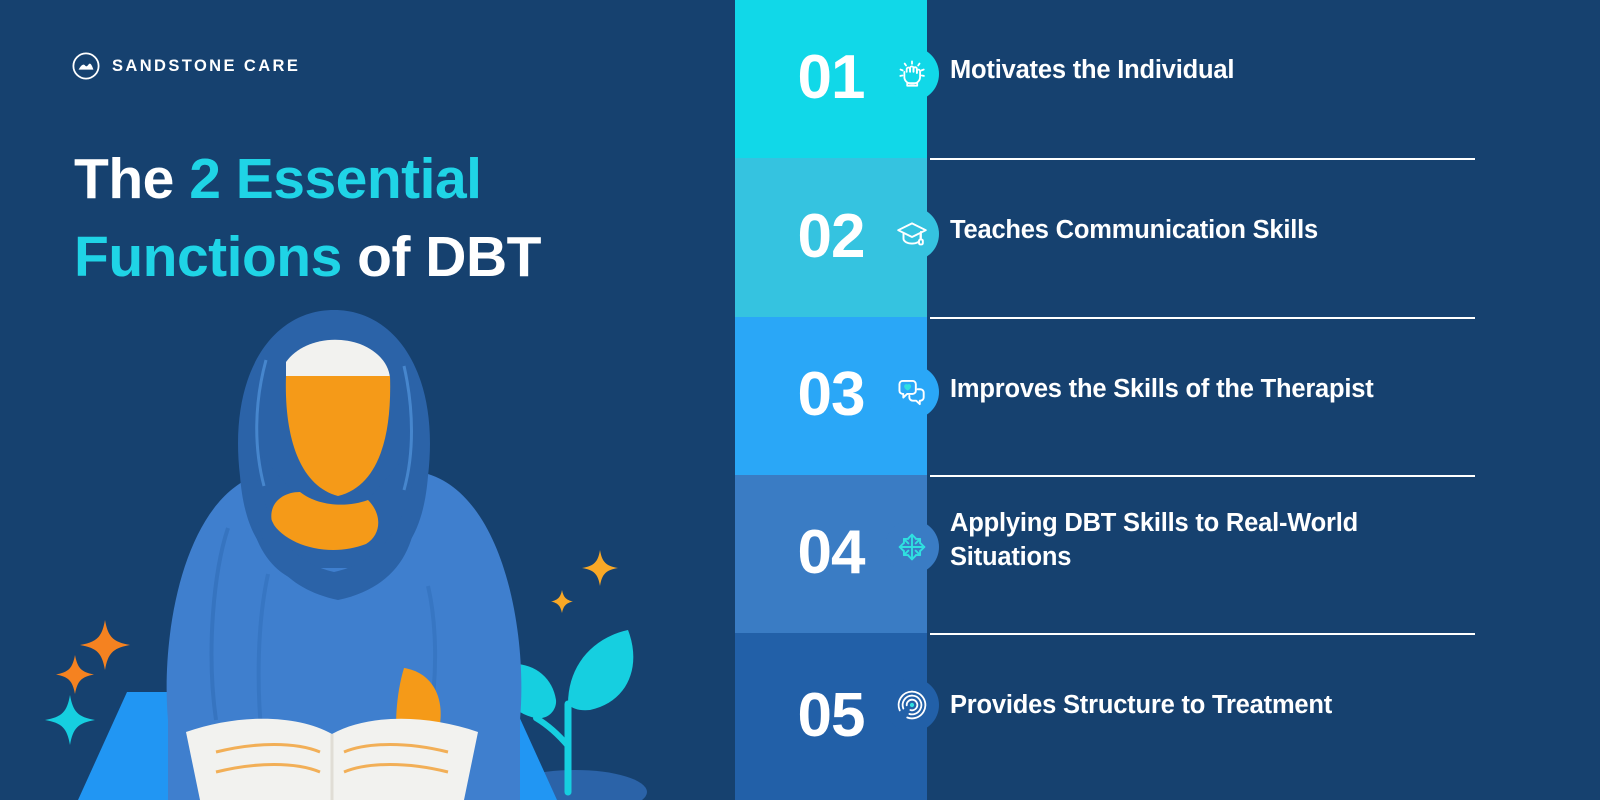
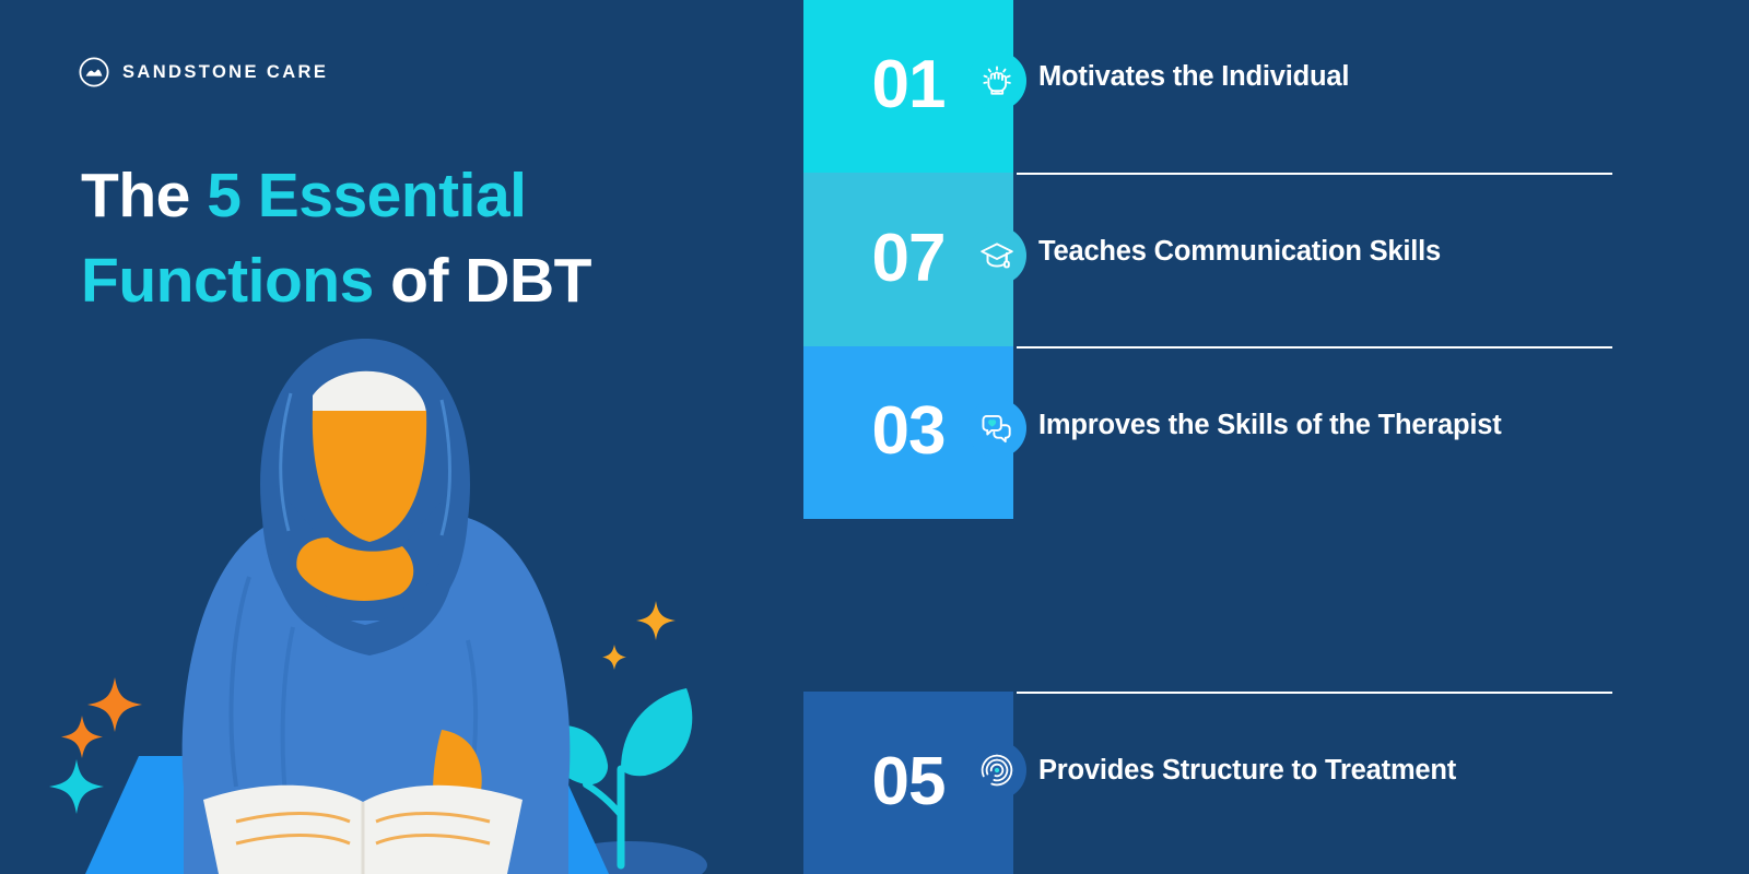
  SANDSTONE CARE
- The 2 Essential Functions of DBT
+ The 5 Essential Functions of DBT
  01
  Motivates the Individual
- 02
+ 07
  Teaches Communication Skills
  03
  Improves the Skills of the Therapist
- 04
- Applying DBT Skills to Real-World Situations
  05
  Provides Structure to Treatment
